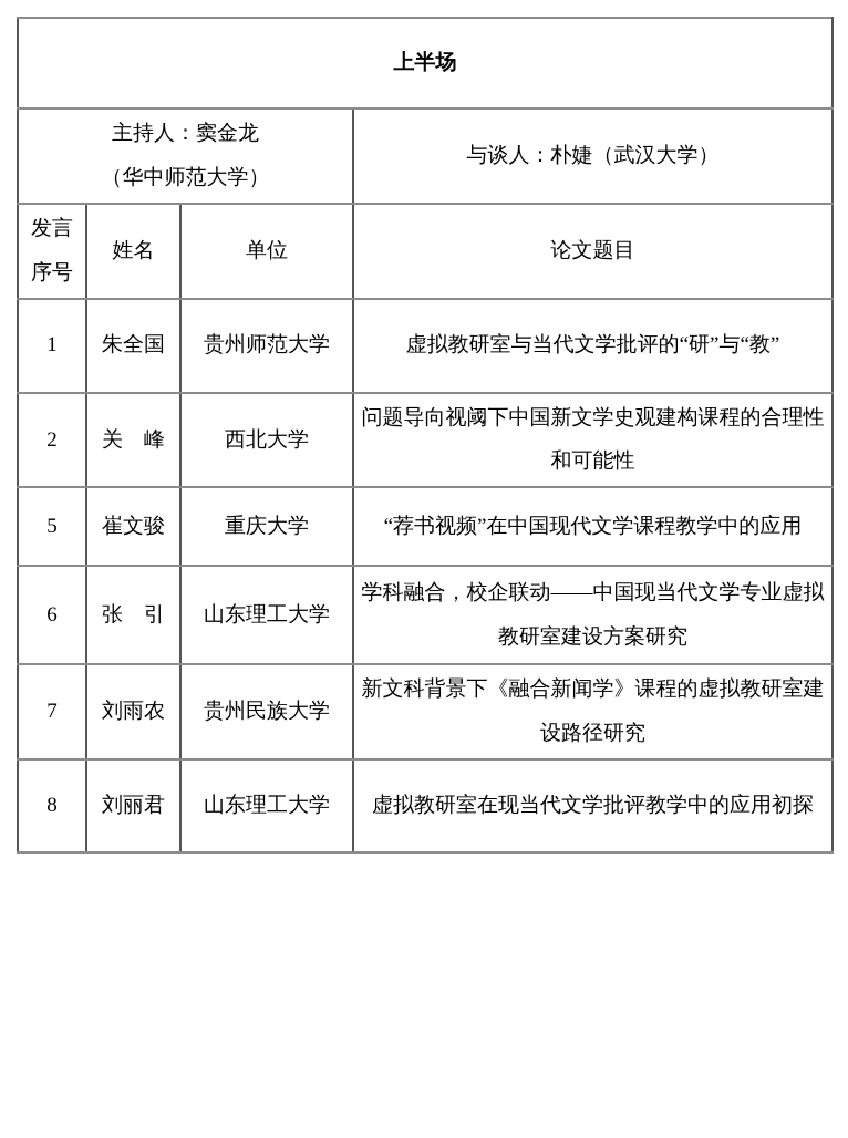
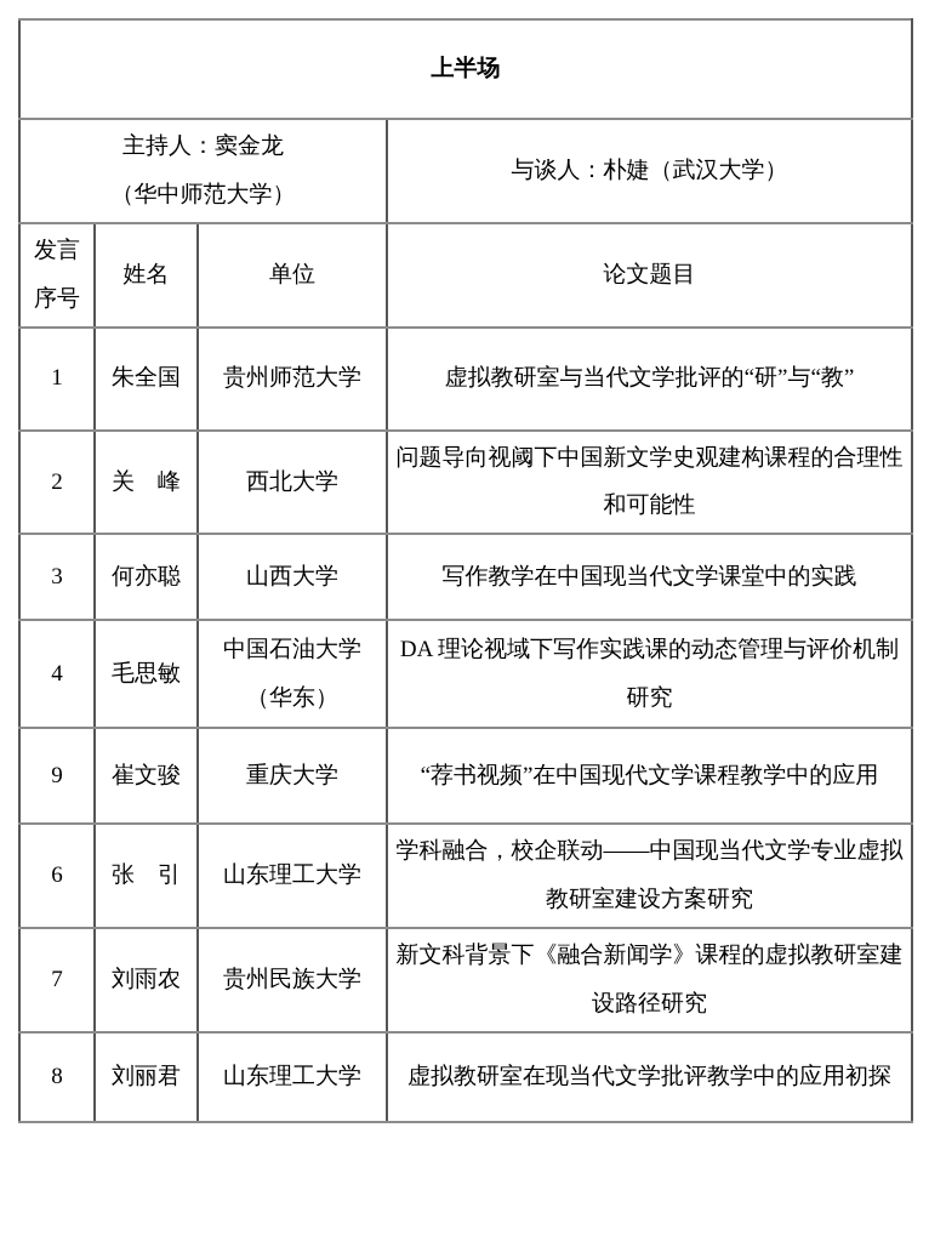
  上半场
  主持人：窦金龙 （华中师范大学）	与谈人：朴婕（武汉大学）
  发言 序号	姓名	单位	论文题目
  1	朱全国	贵州师范大学	虚拟教研室与当代文学批评的“研”与“教”
  2	关 峰	西北大学	问题导向视阈下中国新文学史观建构课程的合理性和可能性
+ 3	何亦聪	山西大学	写作教学在中国现当代文学课堂中的实践
+ 4	毛思敏	中国石油大学（华东）	DA 理论视域下写作实践课的动态管理与评价机制研究
- 5	崔文骏	重庆大学	“荐书视频”在中国现代文学课程教学中的应用
+ 9	崔文骏	重庆大学	“荐书视频”在中国现代文学课程教学中的应用
  6	张 引	山东理工大学	学科融合，校企联动——中国现当代文学专业虚拟教研室建设方案研究
  7	刘雨农	贵州民族大学	新文科背景下《融合新闻学》课程的虚拟教研室建设路径研究
  8	刘丽君	山东理工大学	虚拟教研室在现当代文学批评教学中的应用初探
